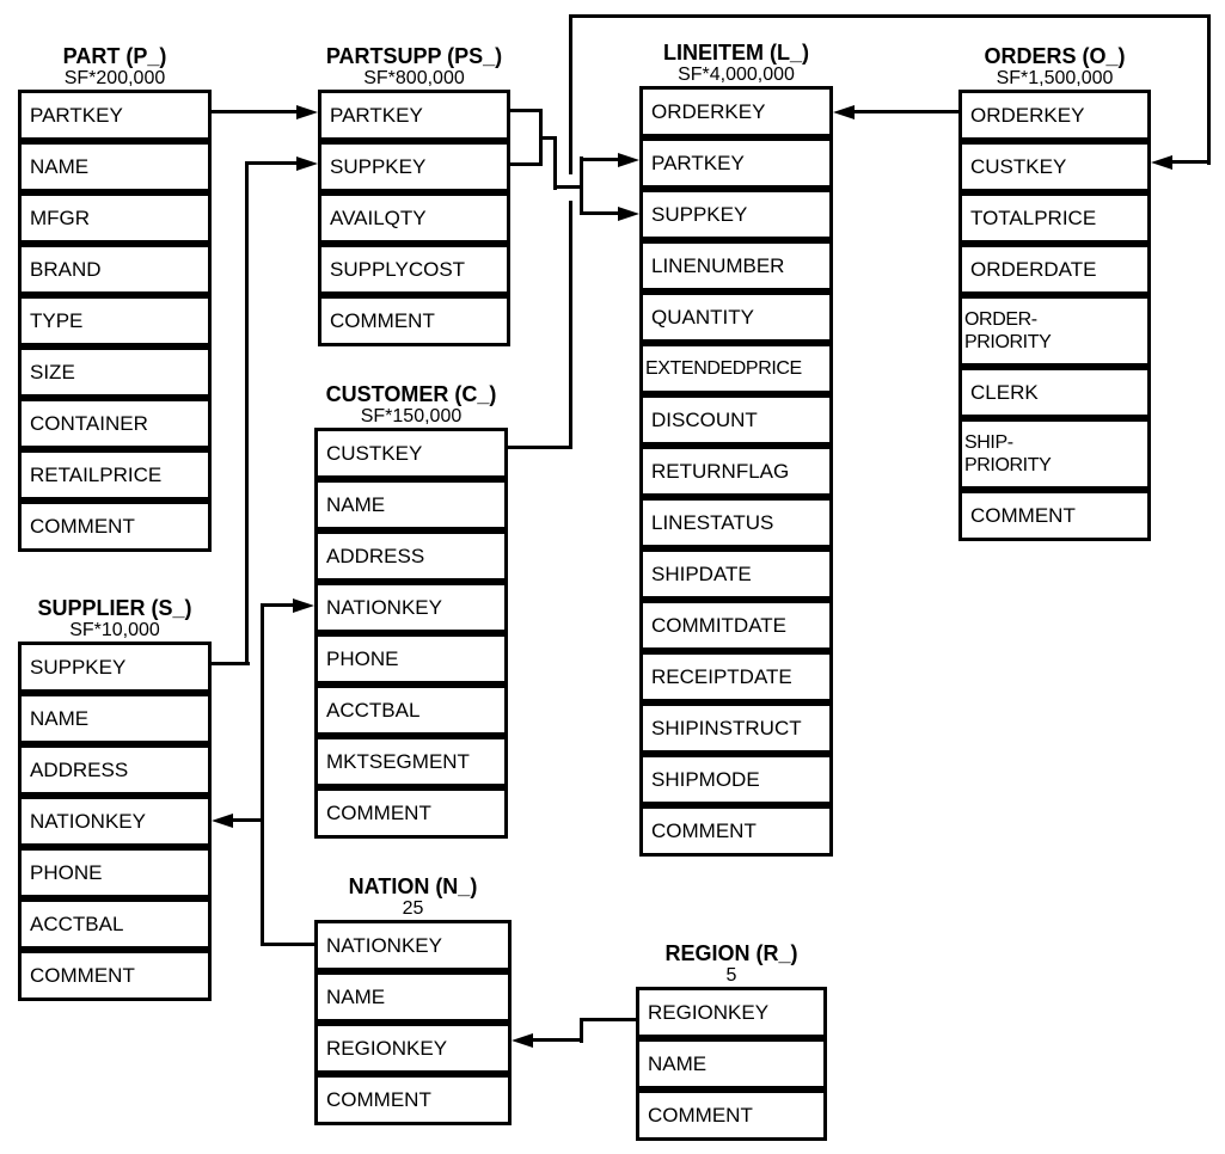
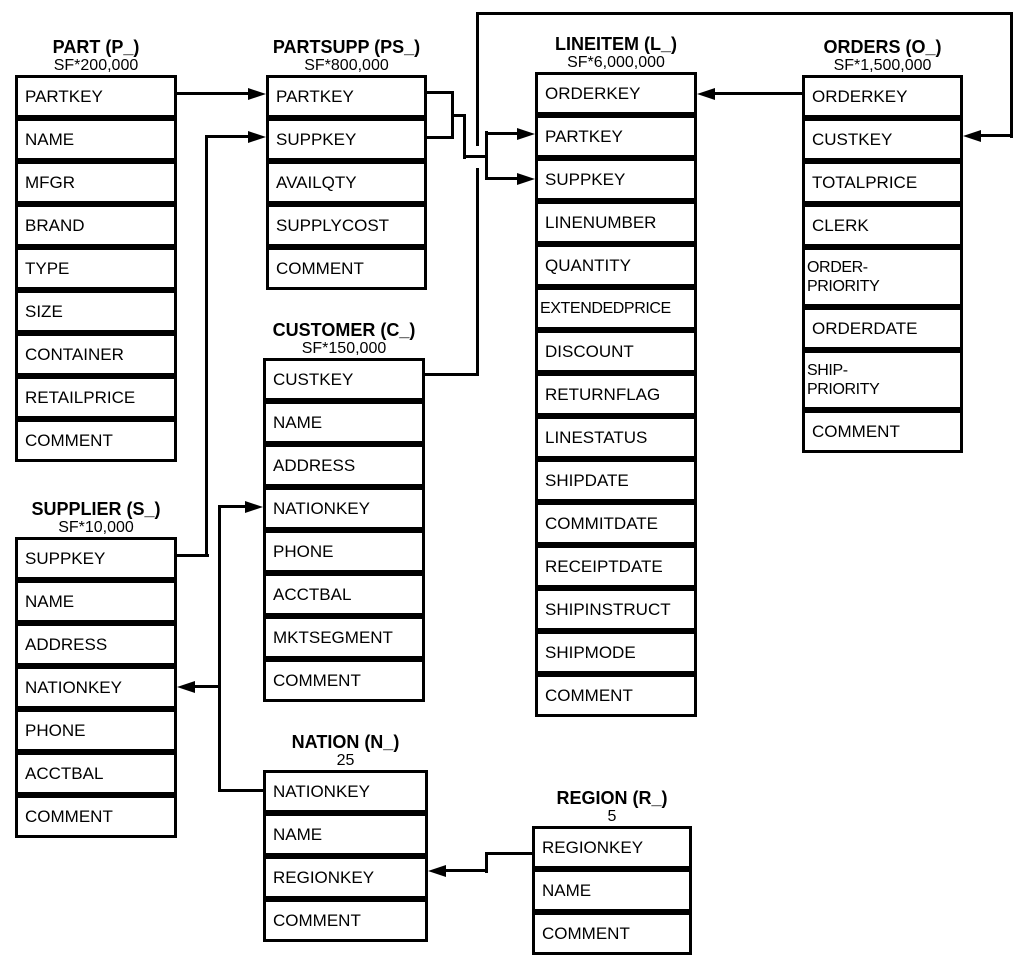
  PART (P_)
  SF*200,000
  PARTKEY
  NAME
  MFGR
  BRAND
  TYPE
  SIZE
  CONTAINER
  RETAILPRICE
  COMMENT
  PARTSUPP (PS_)
  SF*800,000
  PARTKEY
  SUPPKEY
  AVAILQTY
  SUPPLYCOST
  COMMENT
  LINEITEM (L_)
- SF*4,000,000
+ SF*6,000,000
  ORDERKEY
  PARTKEY
  SUPPKEY
  LINENUMBER
  QUANTITY
  EXTENDEDPRICE
  DISCOUNT
  RETURNFLAG
  LINESTATUS
  SHIPDATE
  COMMITDATE
  RECEIPTDATE
  SHIPINSTRUCT
  SHIPMODE
  COMMENT
  ORDERS (O_)
  SF*1,500,000
  ORDERKEY
  CUSTKEY
  TOTALPRICE
- ORDERDATE
+ CLERK
  ORDER-
  PRIORITY
- CLERK
+ ORDERDATE
  SHIP-
  PRIORITY
  COMMENT
  CUSTOMER (C_)
  SF*150,000
  CUSTKEY
  NAME
  ADDRESS
  NATIONKEY
  PHONE
  ACCTBAL
  MKTSEGMENT
  COMMENT
  SUPPLIER (S_)
  SF*10,000
  SUPPKEY
  NAME
  ADDRESS
  NATIONKEY
  PHONE
  ACCTBAL
  COMMENT
  NATION (N_)
  25
  NATIONKEY
  NAME
  REGIONKEY
  COMMENT
  REGION (R_)
  5
  REGIONKEY
  NAME
  COMMENT
